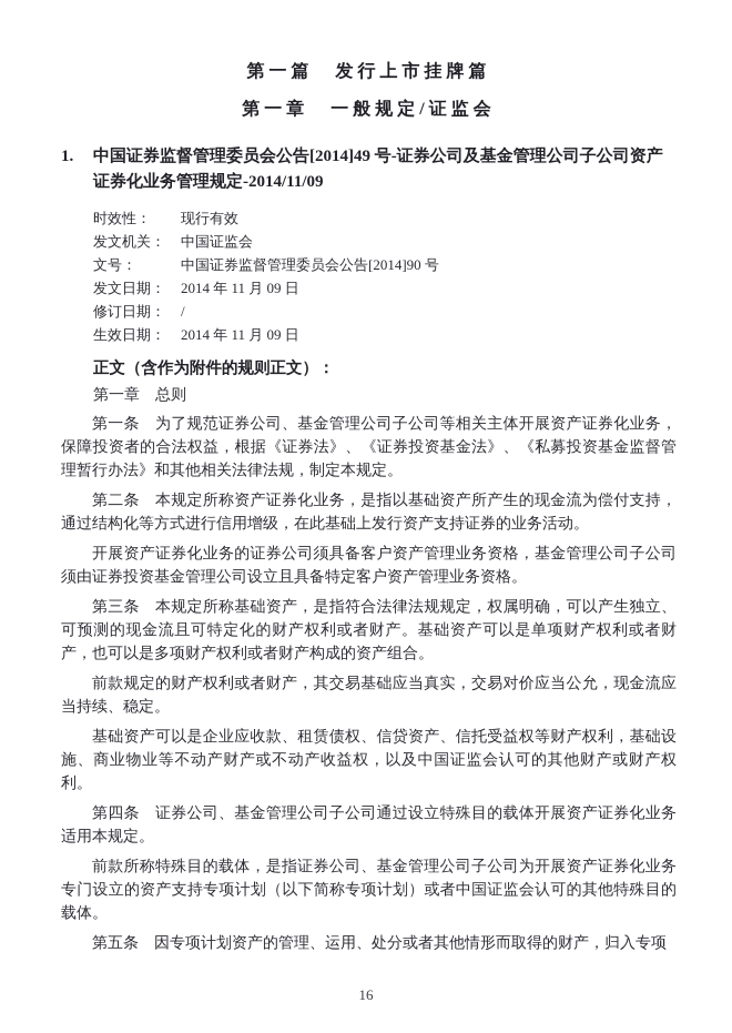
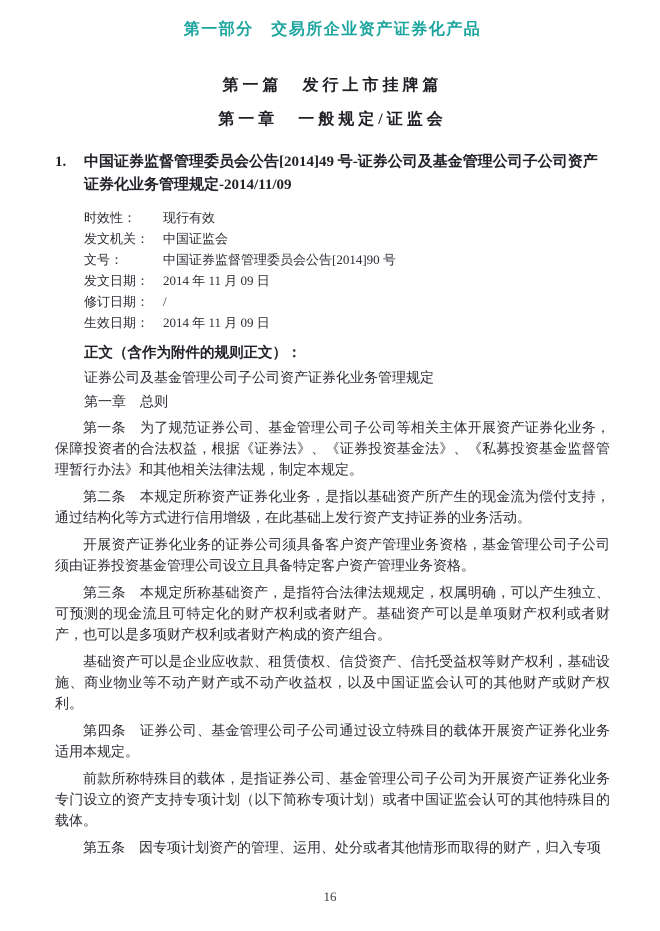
+ 第一部分 交易所企业资产证券化产品
  第一篇 发行上市挂牌篇
  第一章 一般规定/证监会
  1.
  中国证券监督管理委员会公告[2014]49 号-证券公司及基金管理公司子公司资产证券化业务管理规定-2014/11/09
  时效性： 现行有效
  发文机关： 中国证监会
  文号： 中国证券监督管理委员会公告[2014]90 号
  发文日期： 2014 年 11 月 09 日
  修订日期： /
  生效日期： 2014 年 11 月 09 日
  正文（含作为附件的规则正文）：
+ 证券公司及基金管理公司子公司资产证券化业务管理规定
  第一章 总则
  第一条 为了规范证券公司、基金管理公司子公司等相关主体开展资产证券化业务，保障投资者的合法权益，根据《证券法》、《证券投资基金法》、《私募投资基金监督管理暂行办法》和其他相关法律法规，制定本规定。
  第二条 本规定所称资产证券化业务，是指以基础资产所产生的现金流为偿付支持，通过结构化等方式进行信用增级，在此基础上发行资产支持证券的业务活动。
  开展资产证券化业务的证券公司须具备客户资产管理业务资格，基金管理公司子公司须由证券投资基金管理公司设立且具备特定客户资产管理业务资格。
  第三条 本规定所称基础资产，是指符合法律法规规定，权属明确，可以产生独立、可预测的现金流且可特定化的财产权利或者财产。基础资产可以是单项财产权利或者财产，也可以是多项财产权利或者财产构成的资产组合。
- 前款规定的财产权利或者财产，其交易基础应当真实，交易对价应当公允，现金流应当持续、稳定。
  基础资产可以是企业应收款、租赁债权、信贷资产、信托受益权等财产权利，基础设施、商业物业等不动产财产或不动产收益权，以及中国证监会认可的其他财产或财产权利。
  第四条 证券公司、基金管理公司子公司通过设立特殊目的载体开展资产证券化业务适用本规定。
  前款所称特殊目的载体，是指证券公司、基金管理公司子公司为开展资产证券化业务专门设立的资产支持专项计划（以下简称专项计划）或者中国证监会认可的其他特殊目的载体。
  第五条 因专项计划资产的管理、运用、处分或者其他情形而取得的财产，归入专项
  16
